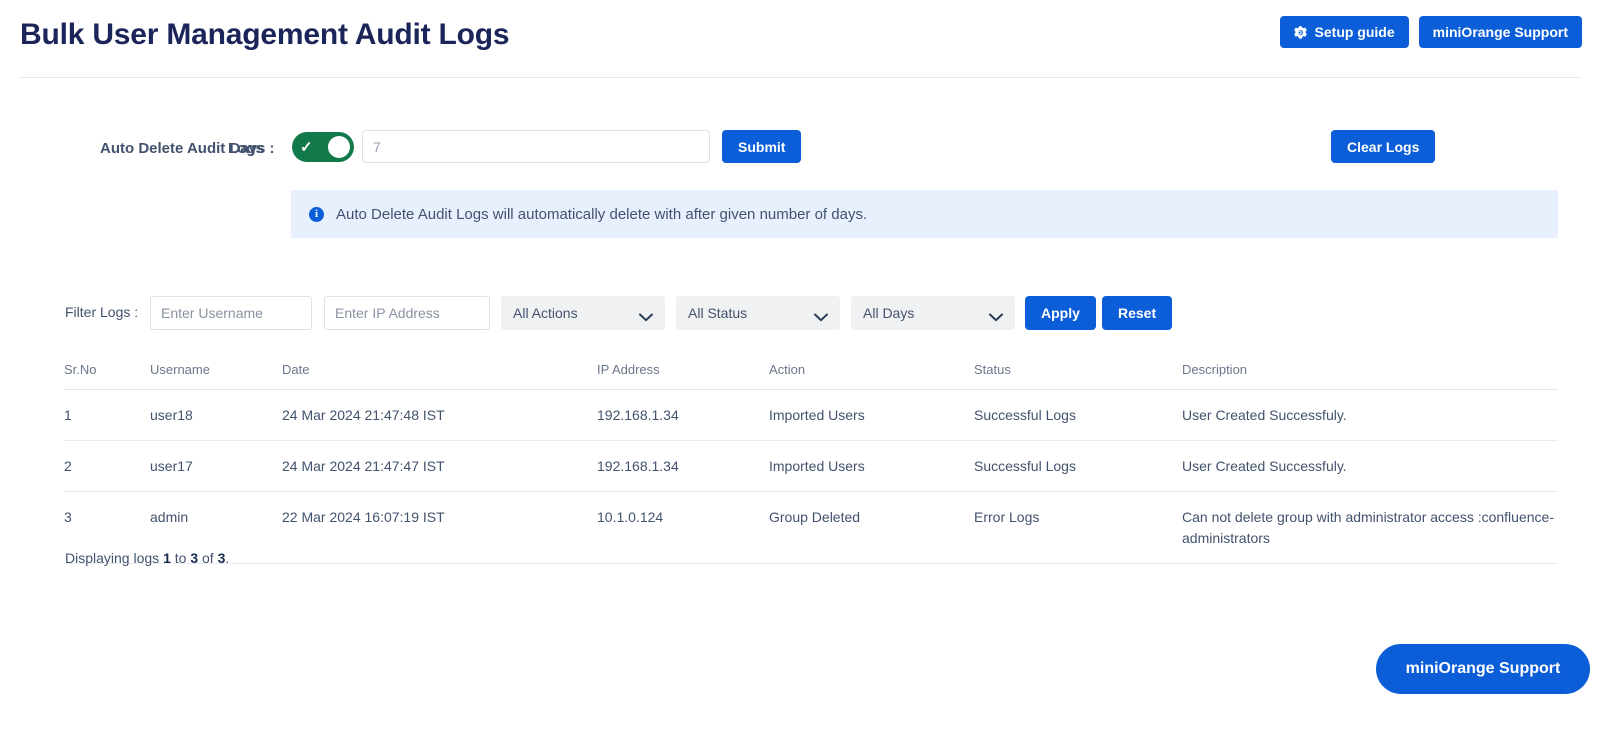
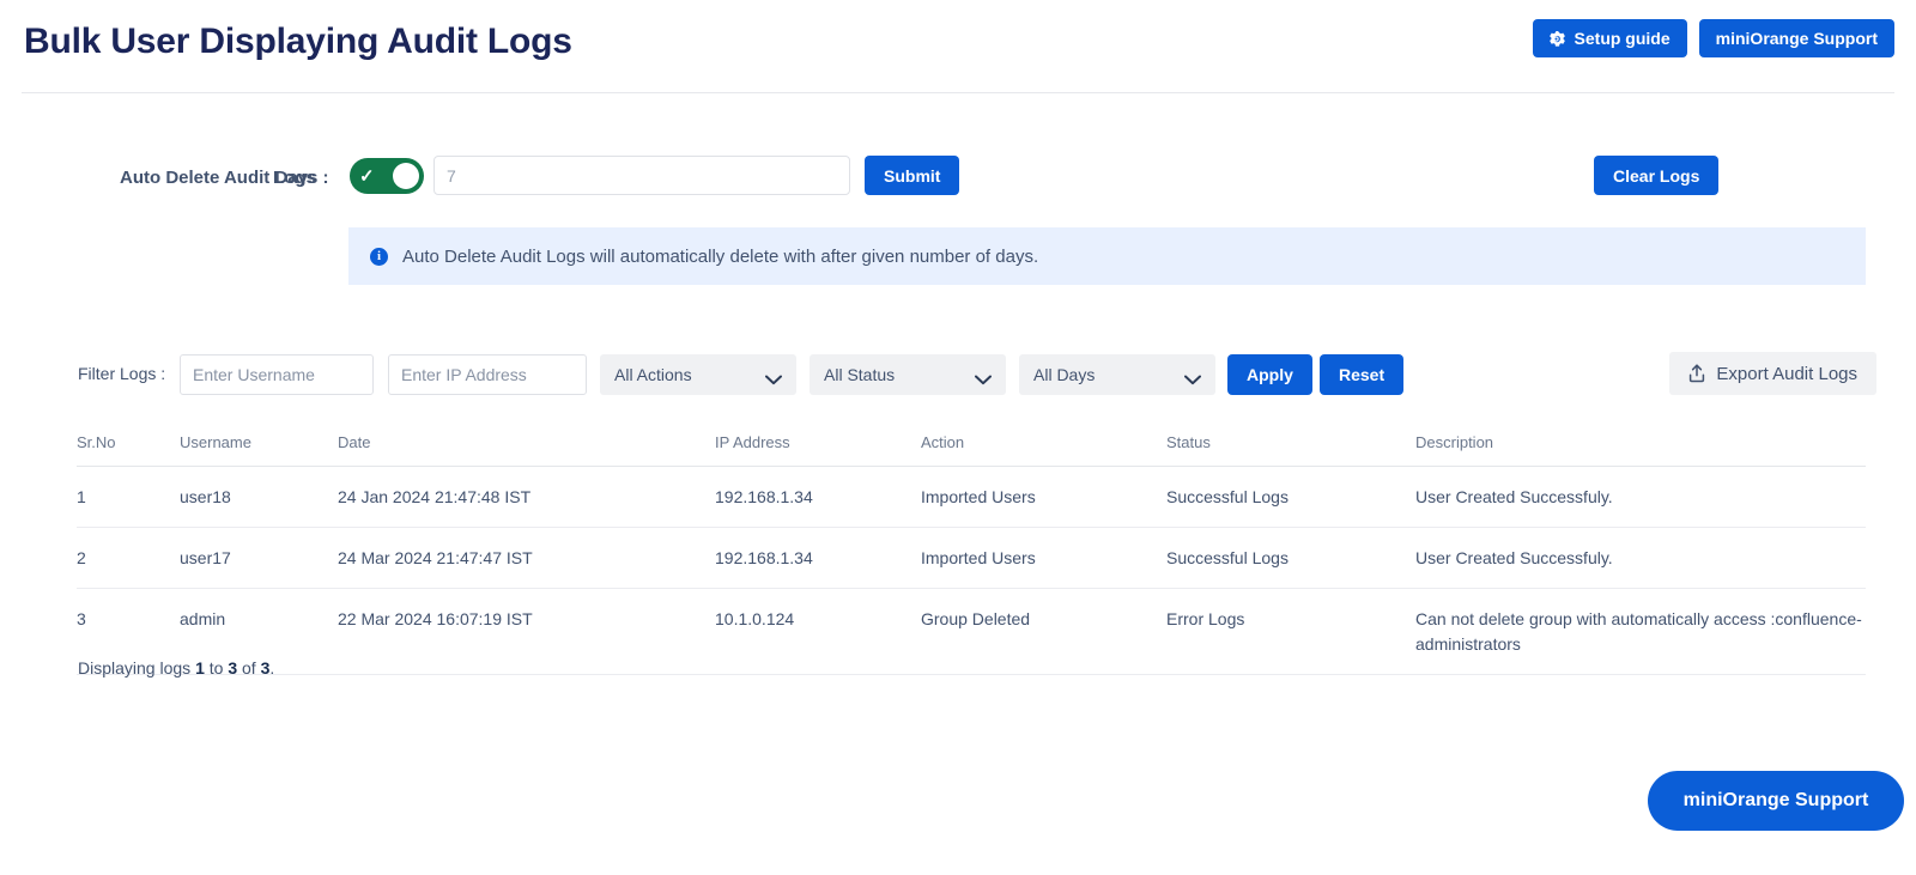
- Bulk User Management Audit Logs
+ Bulk User Displaying Audit Logs
  Setup guide
  miniOrange Support
  Auto Delete Audit Days :
  Logs
  ✓
  7
  Submit
  Clear Logs
  i
  Auto Delete Audit Logs will automatically delete with after given number of days.
  Filter Logs :
  Enter Username
  Enter IP Address
  All Actions
  All Status
  All Days
  Apply
  Reset
+ Export Audit Logs
  Sr.No	Username	Date	IP Address	Action	Status	Description
- 1	user18	24 Mar 2024 21:47:48 IST	192.168.1.34	Imported Users	Successful Logs	User Created Successfuly.
+ 1	user18	24 Jan 2024 21:47:48 IST	192.168.1.34	Imported Users	Successful Logs	User Created Successfuly.
  2	user17	24 Mar 2024 21:47:47 IST	192.168.1.34	Imported Users	Successful Logs	User Created Successfuly.
- 3	admin	22 Mar 2024 16:07:19 IST	10.1.0.124	Group Deleted	Error Logs	Can not delete group with administrator access :confluence-administrators
+ 3	admin	22 Mar 2024 16:07:19 IST	10.1.0.124	Group Deleted	Error Logs	Can not delete group with automatically access :confluence-administrators
  Displaying logs 1 to 3 of 3.
  miniOrange Support
